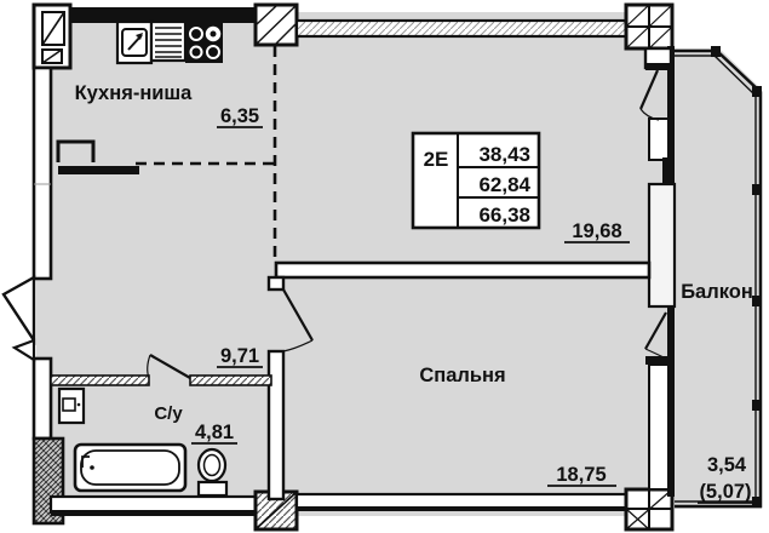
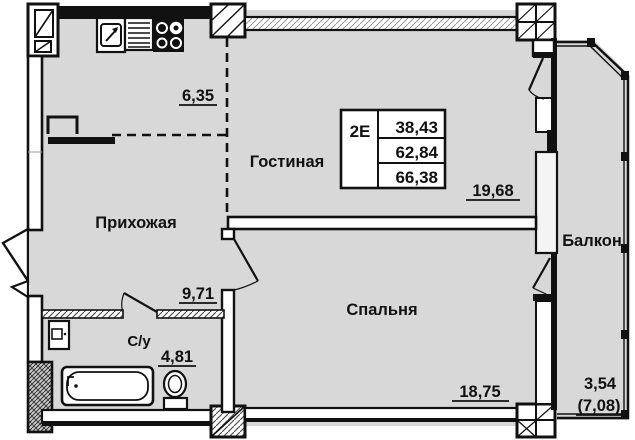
- Кухня-ниша
  6,35
+ Гостиная
  19,68
+ Прихожая
  9,71
  Спальня
  18,75
  С/у
  4,81
  Балкон
  3,54
- (5,07)
+ (7,08)
  2Е
  38,43
  62,84
  66,38
